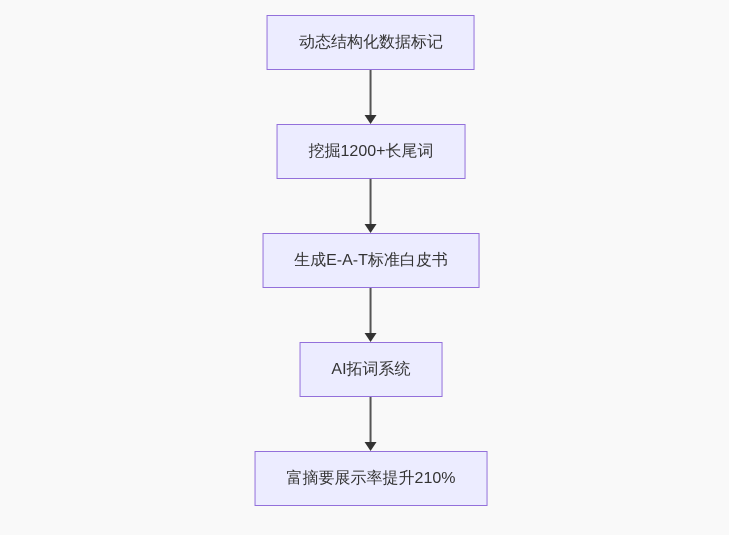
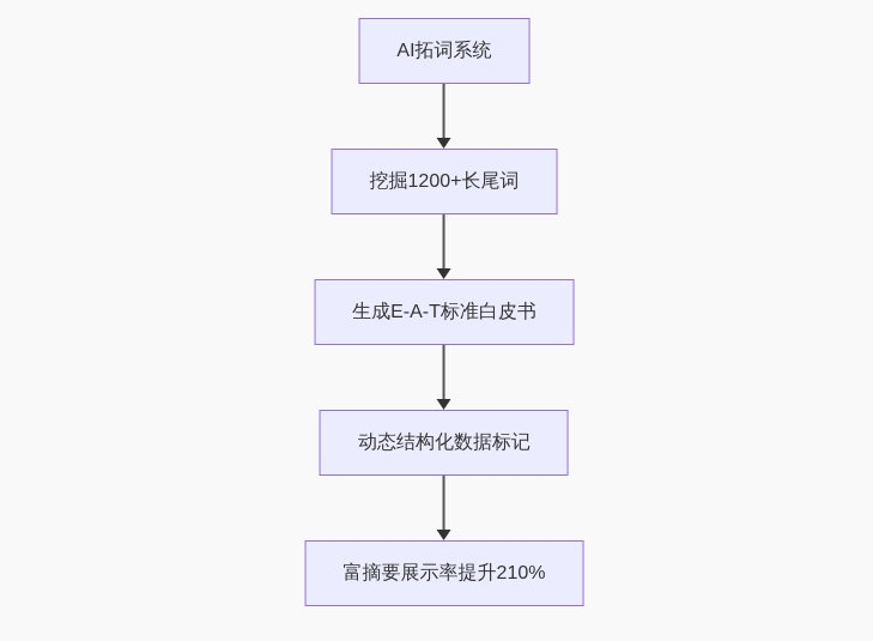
- 动态结构化数据标记
+ AI拓词系统
  挖掘1200+长尾词
  生成E-A-T标准白皮书
- AI拓词系统
+ 动态结构化数据标记
  富摘要展示率提升210%
